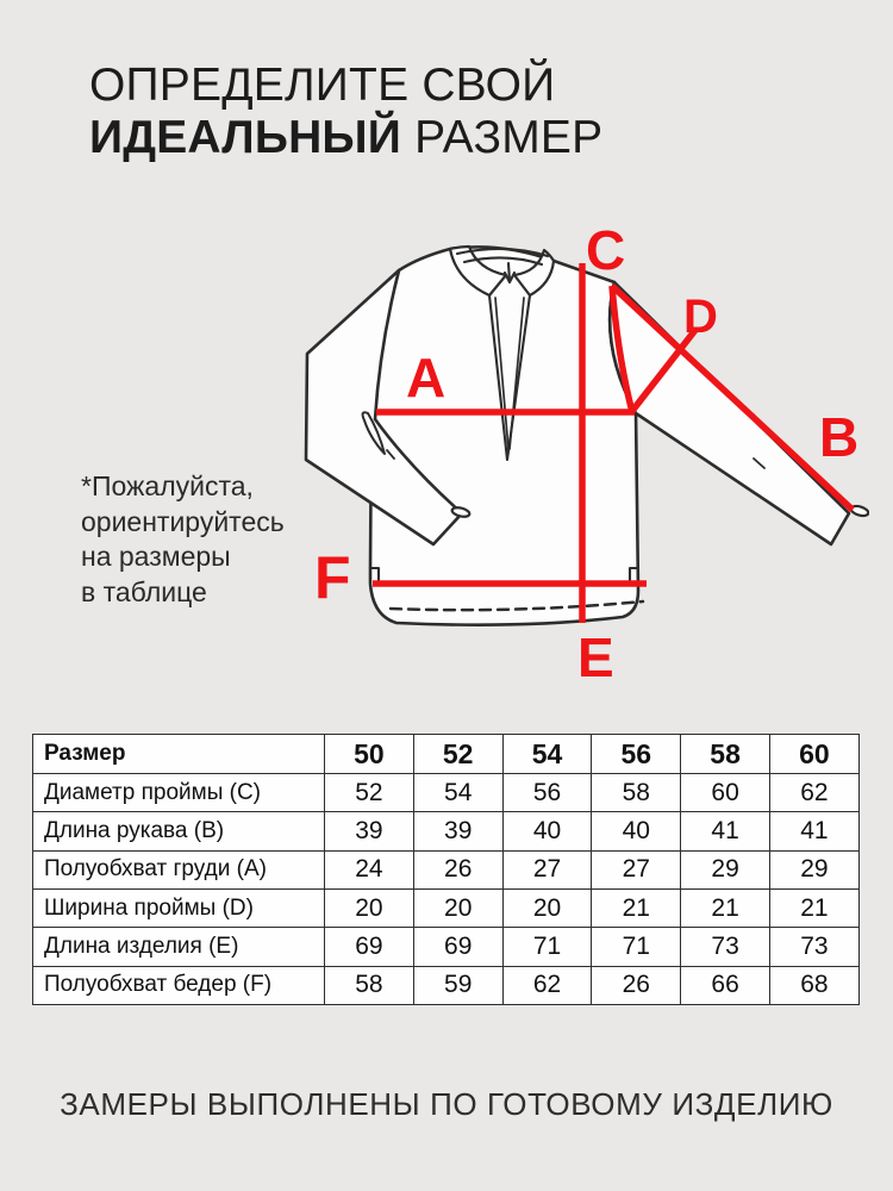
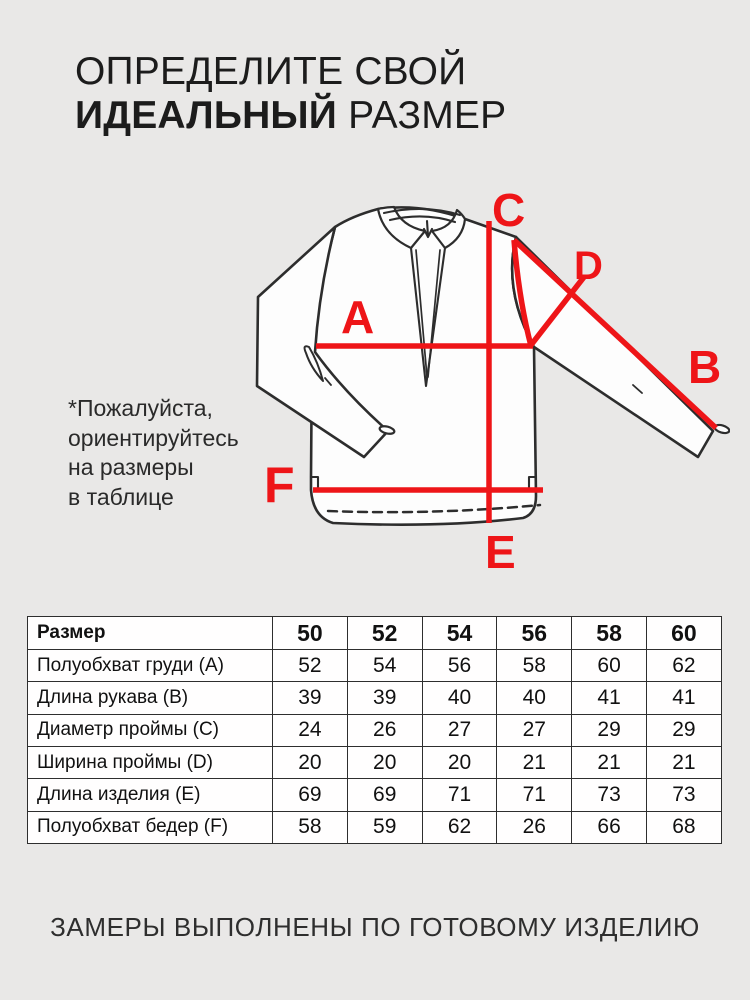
  ОПРЕДЕЛИТЕ СВОЙ
  ИДЕАЛЬНЫЙ РАЗМЕР
  A
  B
  C
  D
  E
  F
  *Пожалуйста,
  ориентируйтесь
  на размеры
  в таблице
  Размер	50	52	54	56	58	60
- Диаметр проймы (C)	52	54	56	58	60	62
+ Полуобхват груди (A)	52	54	56	58	60	62
  Длина рукава (B)	39	39	40	40	41	41
- Полуобхват груди (A)	24	26	27	27	29	29
+ Диаметр проймы (C)	24	26	27	27	29	29
  Ширина проймы (D)	20	20	20	21	21	21
  Длина изделия (E)	69	69	71	71	73	73
  Полуобхват бедер (F)	58	59	62	26	66	68
  ЗАМЕРЫ ВЫПОЛНЕНЫ ПО ГОТОВОМУ ИЗДЕЛИЮ
